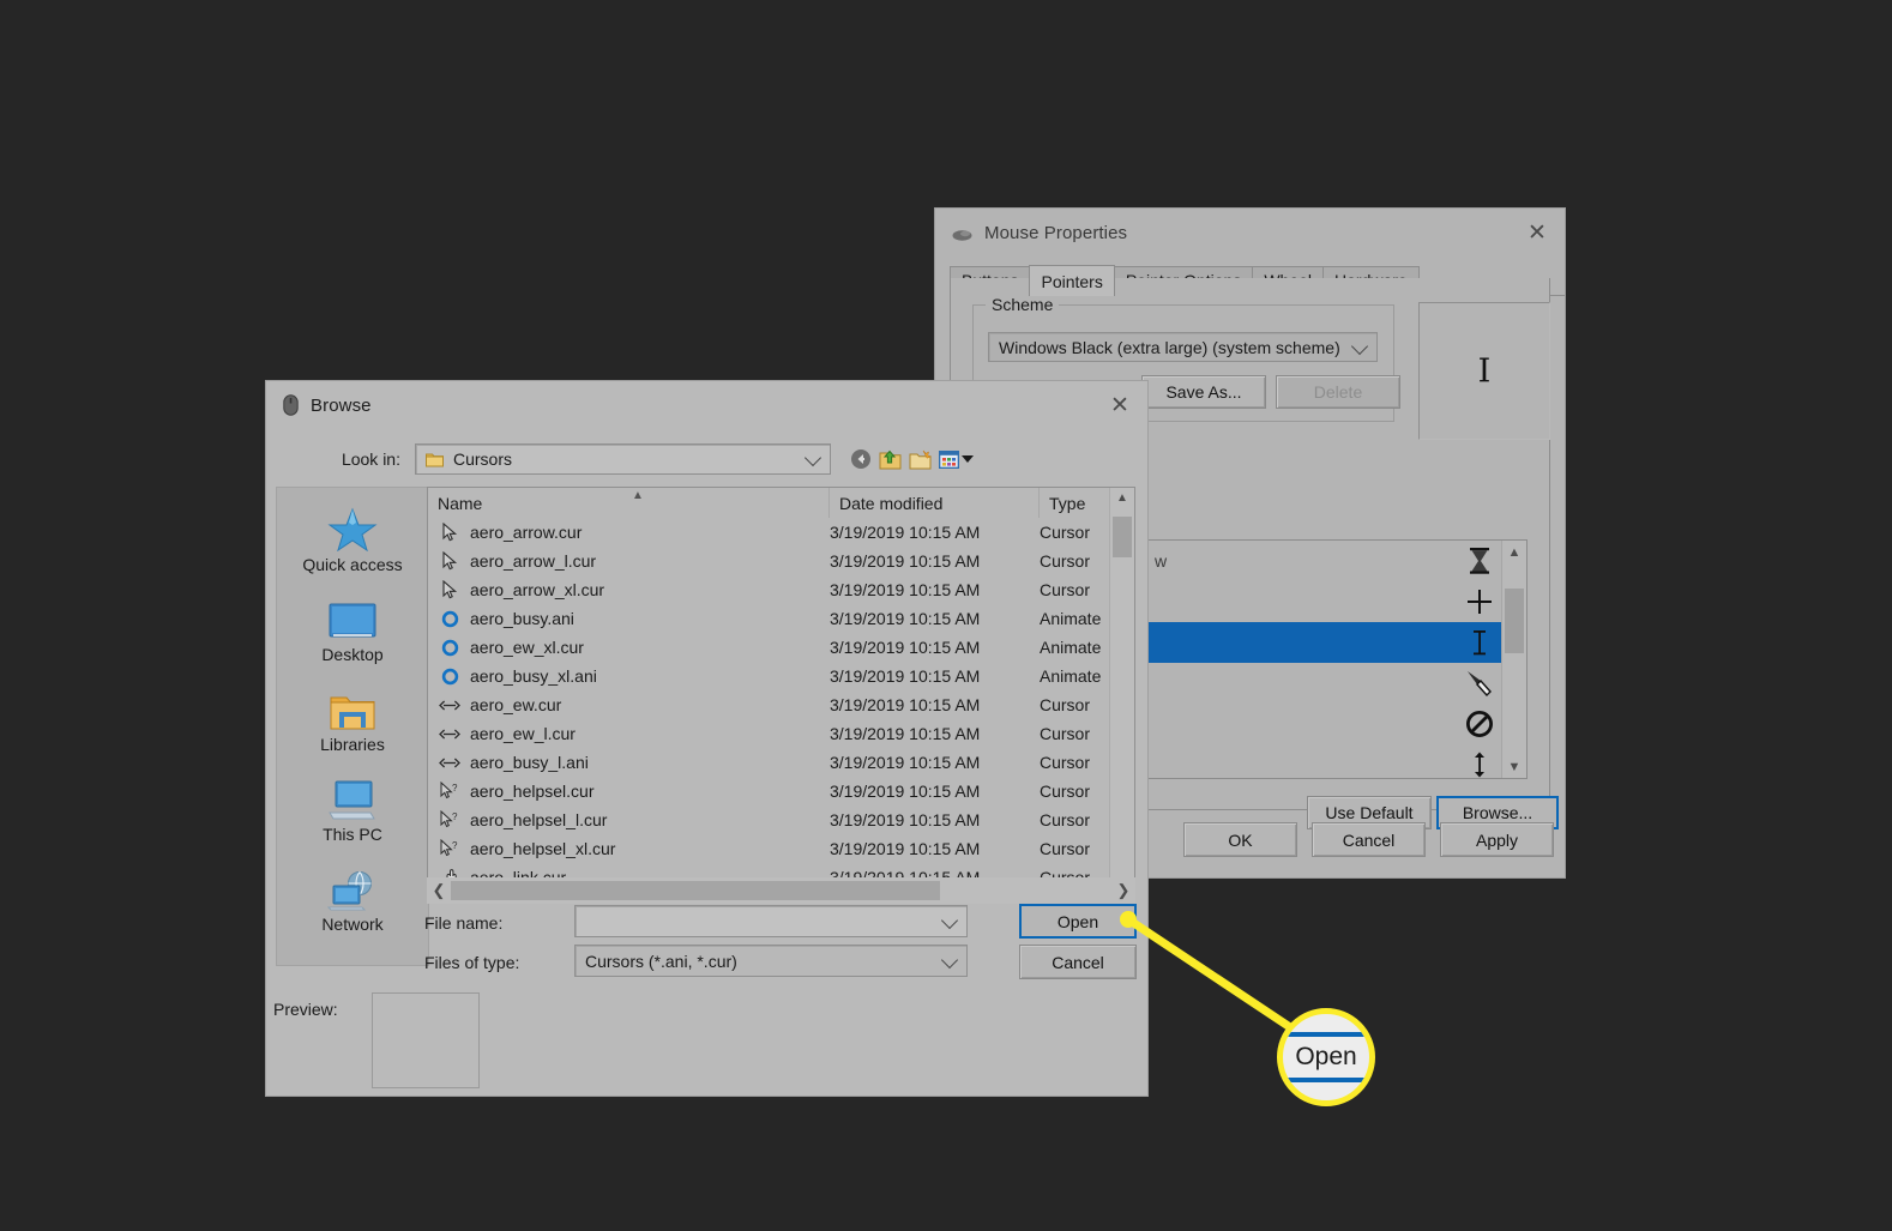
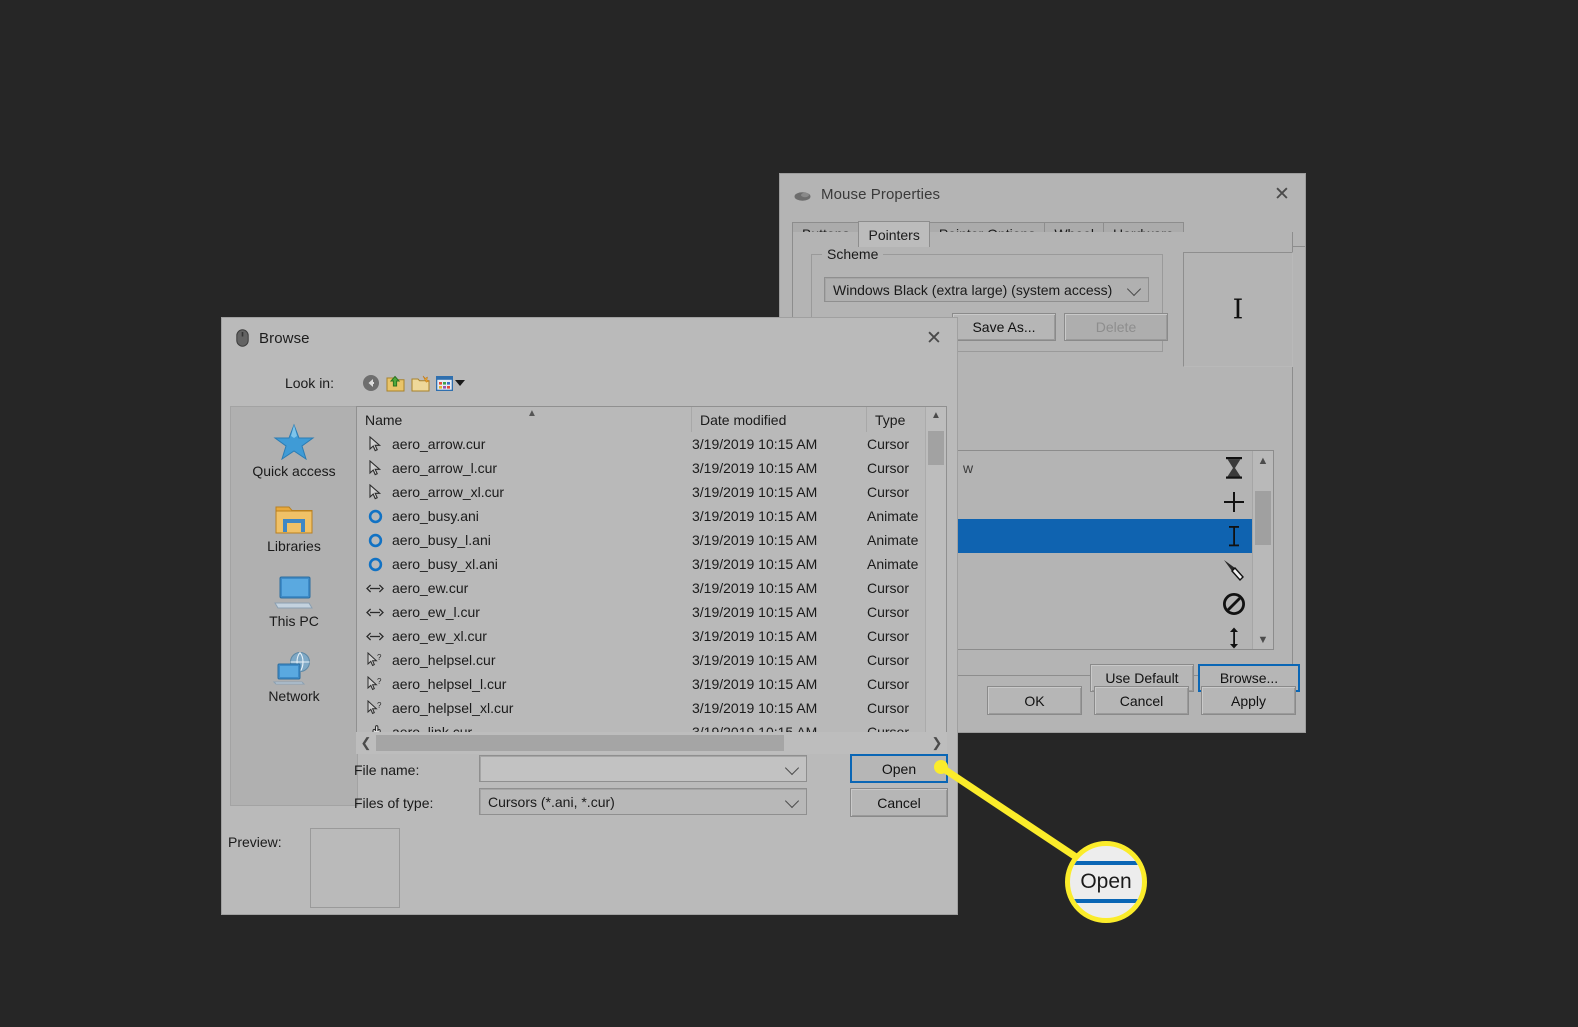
  Mouse Properties
  ✕
  Pointers
  Scheme
- Windows Black (extra large) (system scheme)
+ Windows Black (extra large) (system access)
  Save As...
  Delete
  I
  ▲
  ▼
  w
  Use Default
  Browse...
  OK
  Cancel
  Apply
  Browse
  ✕
  Look in:
- Cursors
  Quick access
- Desktop
  Libraries
  This PC
  Network
  Name
  Date modified
  Type
  ▲
  aero_arrow.cur
  3/19/2019 10:15 AM
  Cursor
  aero_arrow_l.cur
  3/19/2019 10:15 AM
  Cursor
  aero_arrow_xl.cur
  3/19/2019 10:15 AM
  Cursor
  aero_busy.ani
  3/19/2019 10:15 AM
  Animate
- aero_ew_xl.cur
+ aero_busy_l.ani
  3/19/2019 10:15 AM
  Animate
  aero_busy_xl.ani
  3/19/2019 10:15 AM
  Animate
  aero_ew.cur
  3/19/2019 10:15 AM
  Cursor
  aero_ew_l.cur
  3/19/2019 10:15 AM
  Cursor
- aero_busy_l.ani
+ aero_ew_xl.cur
  3/19/2019 10:15 AM
  Cursor
  ?
  aero_helpsel.cur
  3/19/2019 10:15 AM
  Cursor
  ?
  aero_helpsel_l.cur
  3/19/2019 10:15 AM
  Cursor
  ?
  aero_helpsel_xl.cur
  3/19/2019 10:15 AM
  Cursor
  ▲
  ❮
  ❯
  File name:
  Files of type:
  Cursors (*.ani, *.cur)
  Open
  Cancel
  Preview:
  Open
